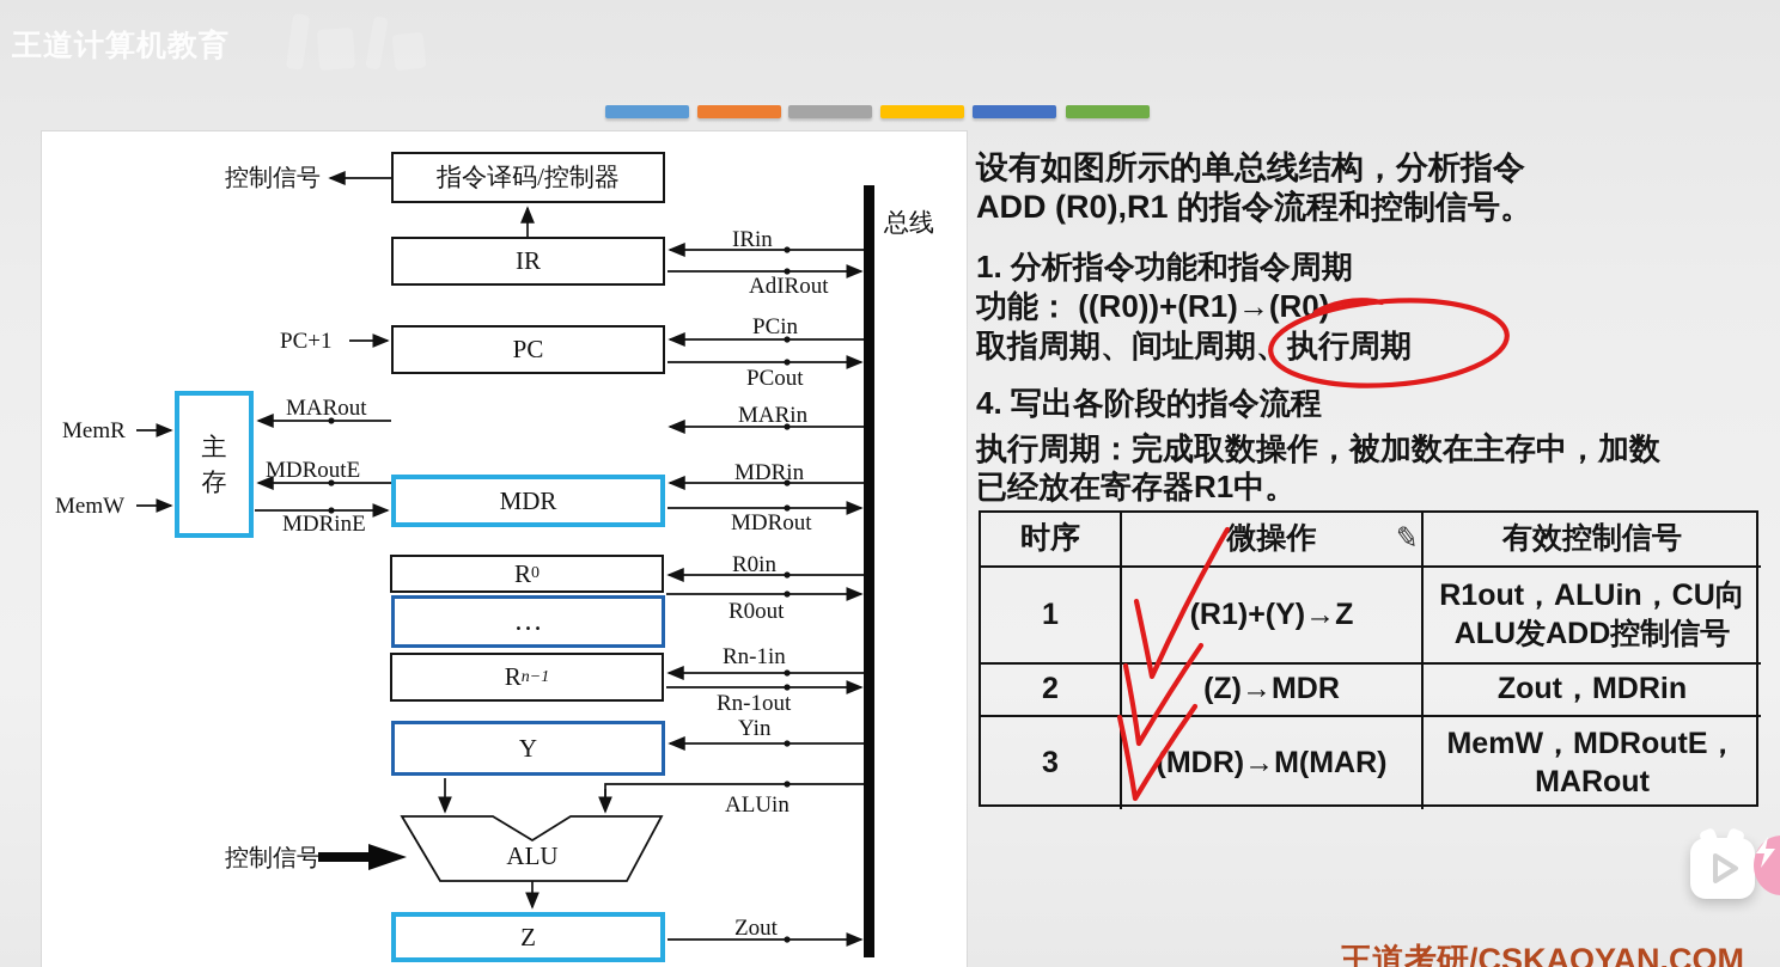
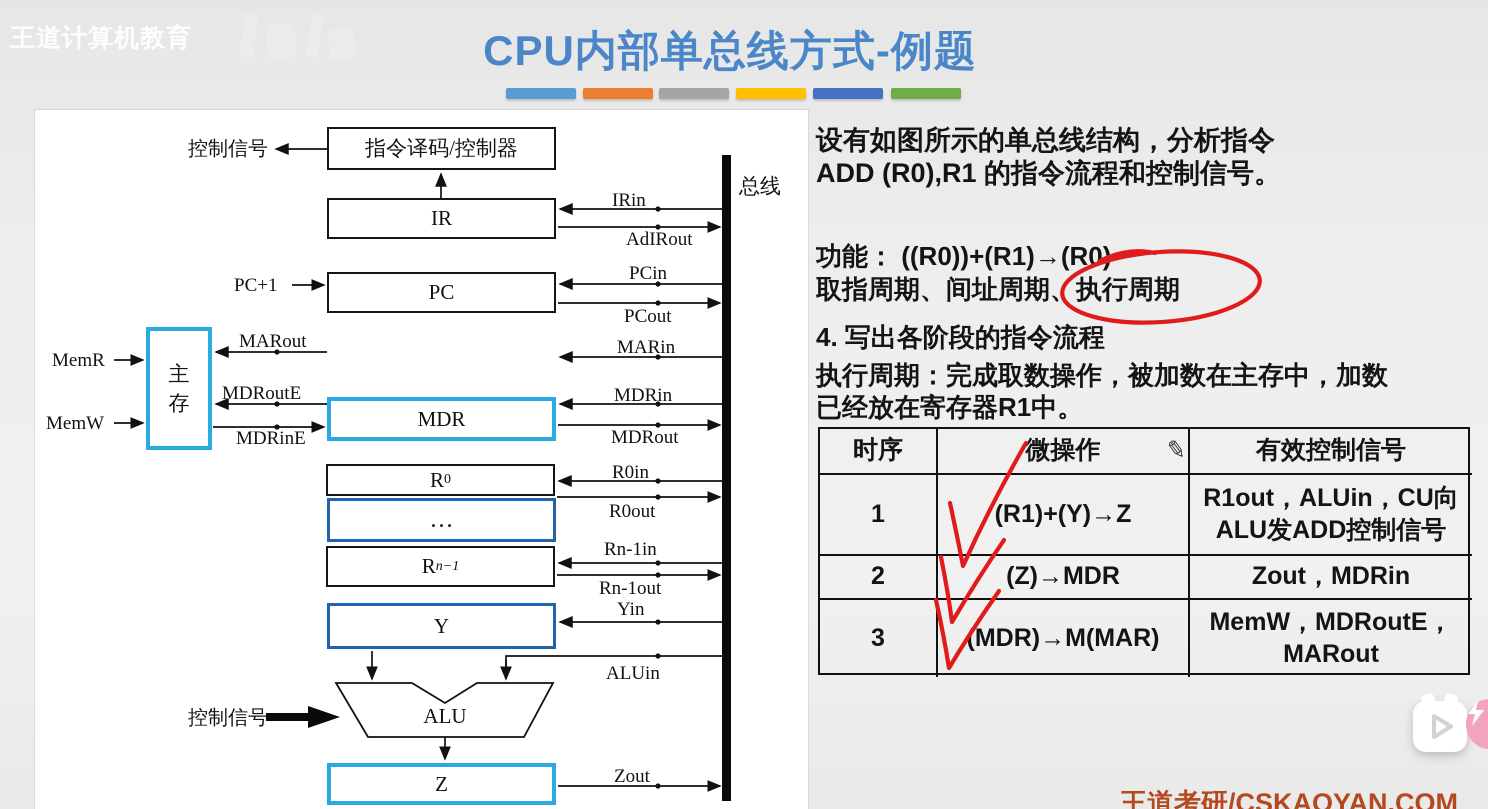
+ CPU内部单总线方式-例题
  指令译码/控制器
  IR
  PC
  MDR
  R
  0
  …
  R
  n−1
  Y
  主
  存
  Z
  ALU
  控制信号
  PC+1
  MemR
  MemW
  总线
  控制信号
  IRin
  AdIRout
  PCin
  PCout
  MARin
  MDRin
  MDRout
  R0in
  R0out
  Rn-1in
  Rn-1out
  Yin
  ALUin
  Zout
  MARout
  MDRoutE
  MDRinE
  设有如图所示的单总线结构，分析指令
  ADD (R0),R1 的指令流程和控制信号。
- 1. 分析指令功能和指令周期
  功能： ((R0))+(R1)→(R0
  取指周期、间址周期 执行周期
  4. 写出各阶段的指令流程
  执行周期：完成取数操作，被加数在主存中，加数
  已经放在寄存器R1中。
  时序
  微操作
  有效控制信号
  1
  (R1)+(Y)→Z
  R1out，ALUin，CU向ALU发ADD控制信号
  2
  (Z)→MDR
  Zout，MDRin
  3
  (MDR)→M(MAR)
  MemW，MDRoutE，MARout
  王道考研/CSKAOYAN.COM
